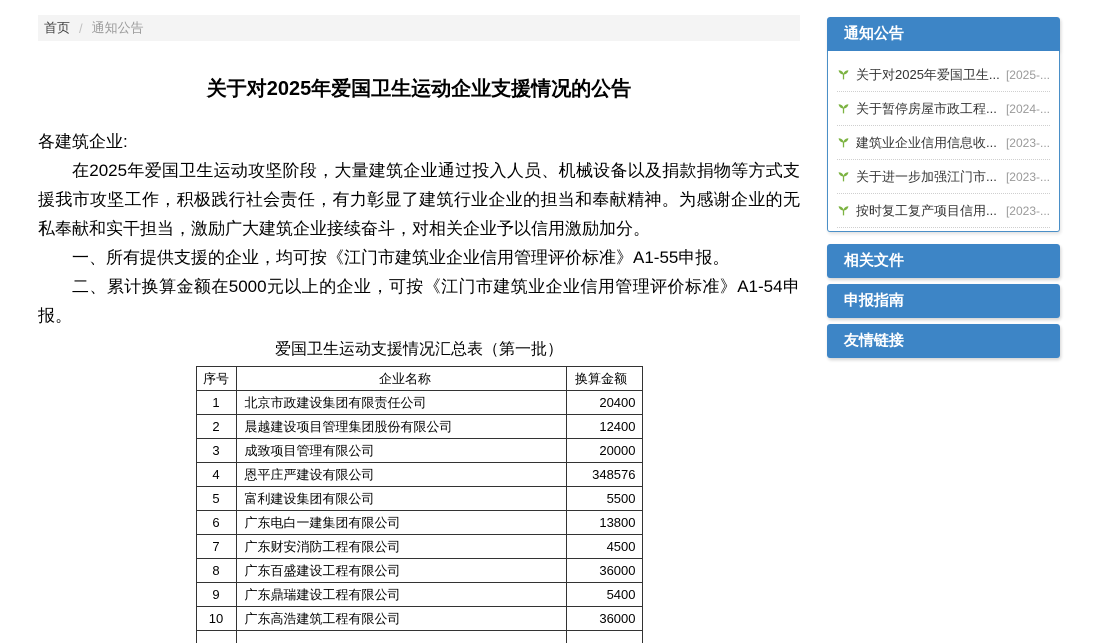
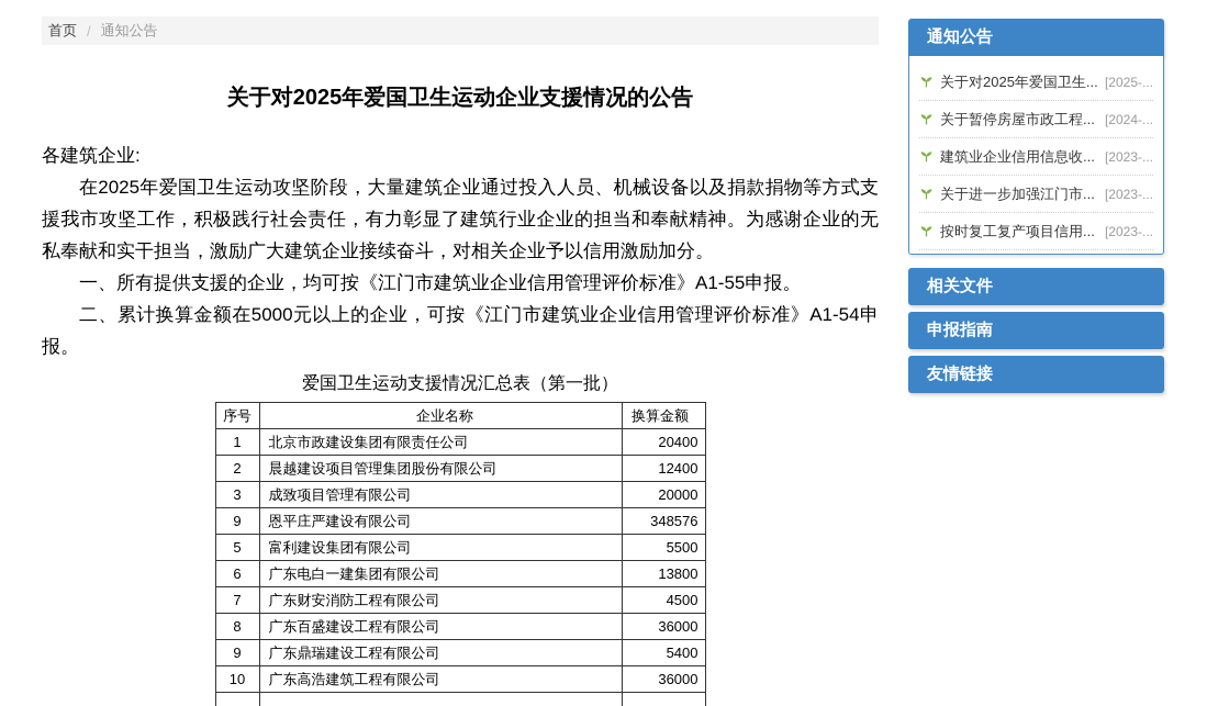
  首页
  /
  通知公告
  关于对2025年爱国卫生运动企业支援情况的公告
  各建筑企业:
  在2025年爱国卫生运动攻坚阶段，大量建筑企业通过投入人员、机械设备以及捐款捐物等方式支援我市攻坚工作，积极践行社会责任，有力彰显了建筑行业企业的担当和奉献精神。为感谢企业的无私奉献和实干担当，激励广大建筑企业接续奋斗，对相关企业予以信用激励加分。
  一、所有提供支援的企业，均可按《江门市建筑业企业信用管理评价标准》A1-55申报。
  二、累计换算金额在5000元以上的企业，可按《江门市建筑业企业信用管理评价标准》A1-54申报。
  爱国卫生运动支援情况汇总表（第一批）
  序号	企业名称	换算金额
  1	北京市政建设集团有限责任公司	20400
  2	晨越建设项目管理集团股份有限公司	12400
  3	成致项目管理有限公司	20000
- 4	恩平庄严建设有限公司	348576
+ 9	恩平庄严建设有限公司	348576
  5	富利建设集团有限公司	5500
  6	广东电白一建集团有限公司	13800
  7	广东财安消防工程有限公司	4500
  8	广东百盛建设工程有限公司	36000
  9	广东鼎瑞建设工程有限公司	5400
  10	广东高浩建筑工程有限公司	36000
  通知公告
  关于对2025年爱国卫生...
  [2025-...
  关于暂停房屋市政工程...
  [2024-...
  建筑业企业信用信息收...
  [2023-...
  关于进一步加强江门市...
  [2023-...
  按时复工复产项目信用...
  [2023-...
  相关文件
  申报指南
  友情链接
